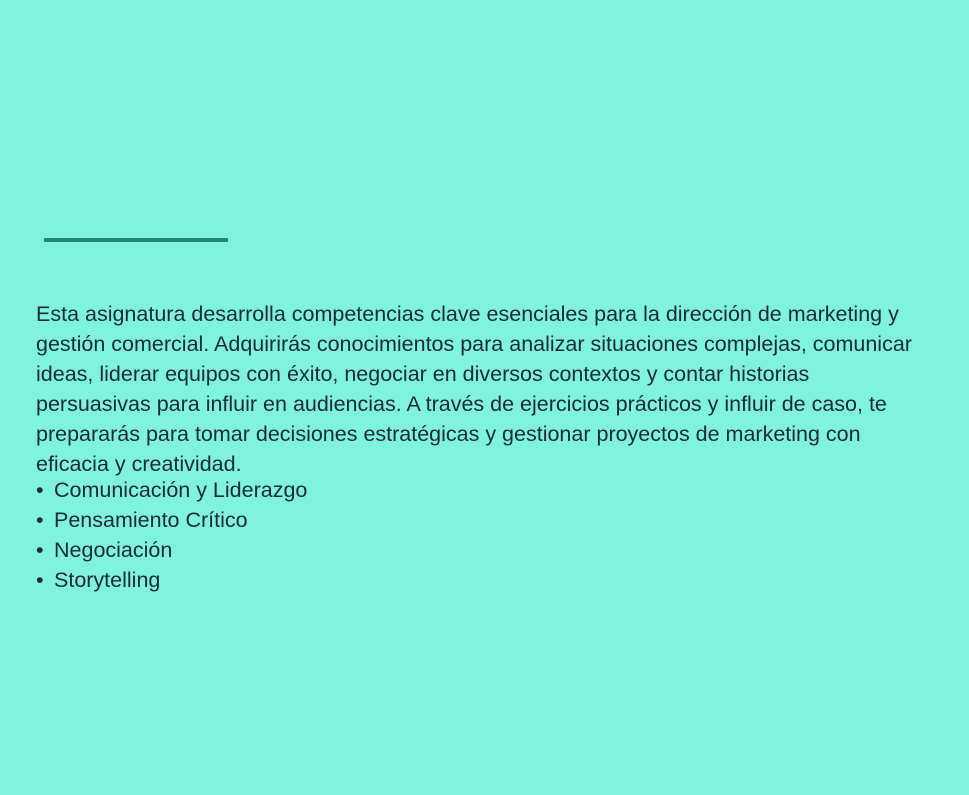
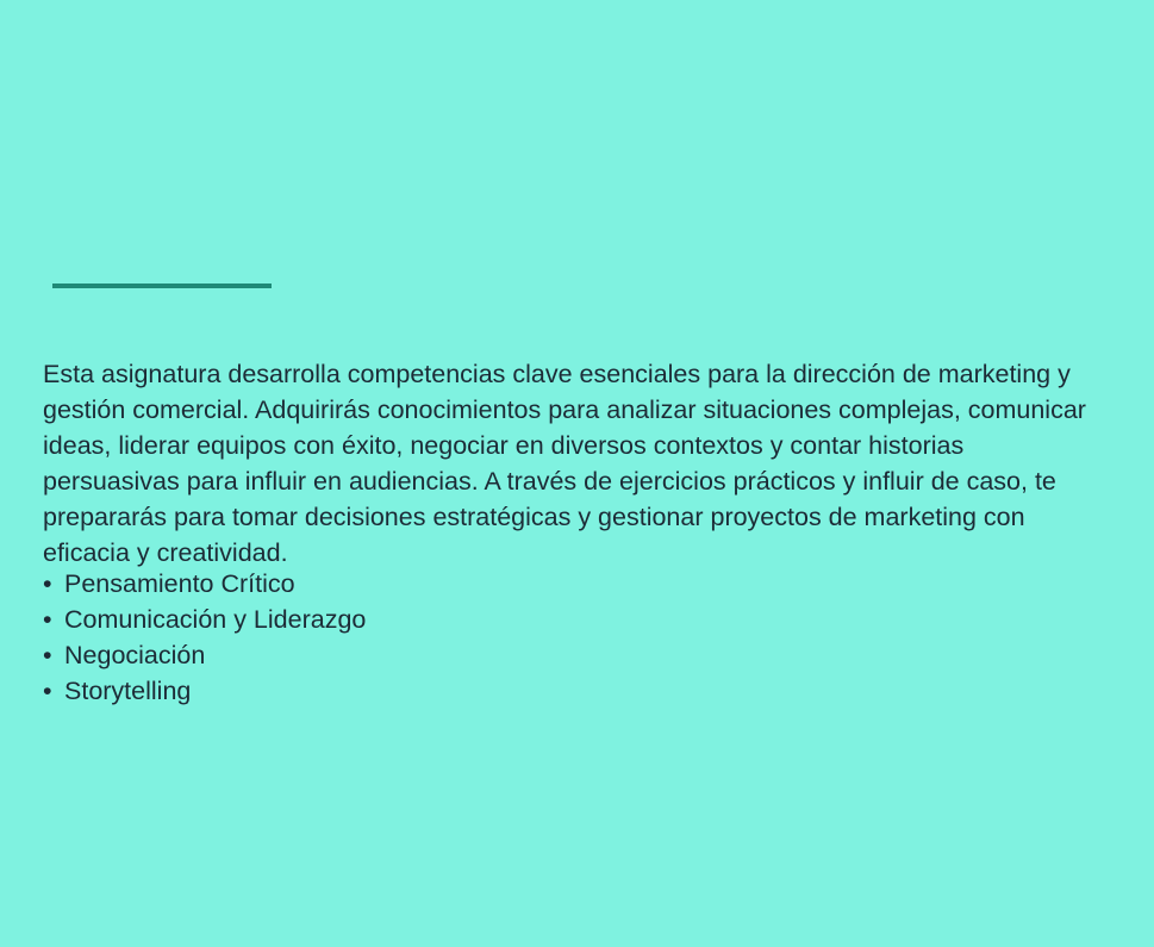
  Esta asignatura desarrolla competencias clave esenciales para la dirección de marketing y gestión comercial. Adquirirás conocimientos para analizar situaciones complejas, comunicar ideas, liderar equipos con éxito, negociar en diversos contextos y contar historias persuasivas para influir en audiencias. A través de ejercicios prácticos y influir de caso, te prepararás para tomar decisiones estratégicas y gestionar proyectos de marketing con eficacia y creatividad.
  •
- Comunicación y Liderazgo
+ Pensamiento Crítico
  •
- Pensamiento Crítico
+ Comunicación y Liderazgo
  •
  Negociación
  •
  Storytelling
